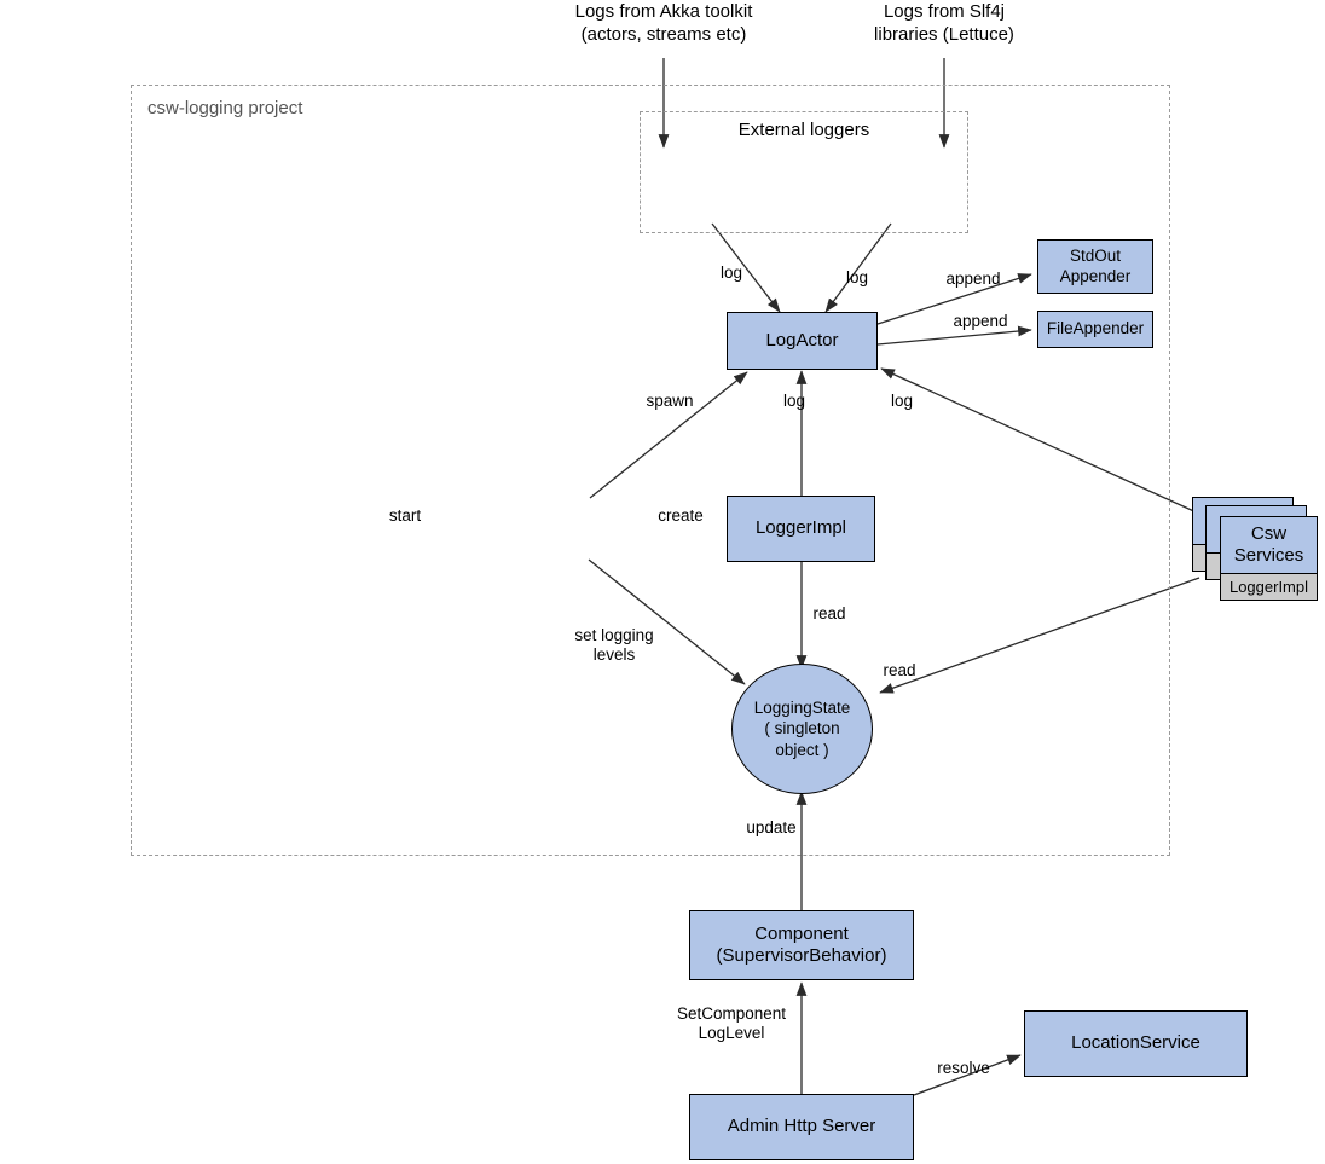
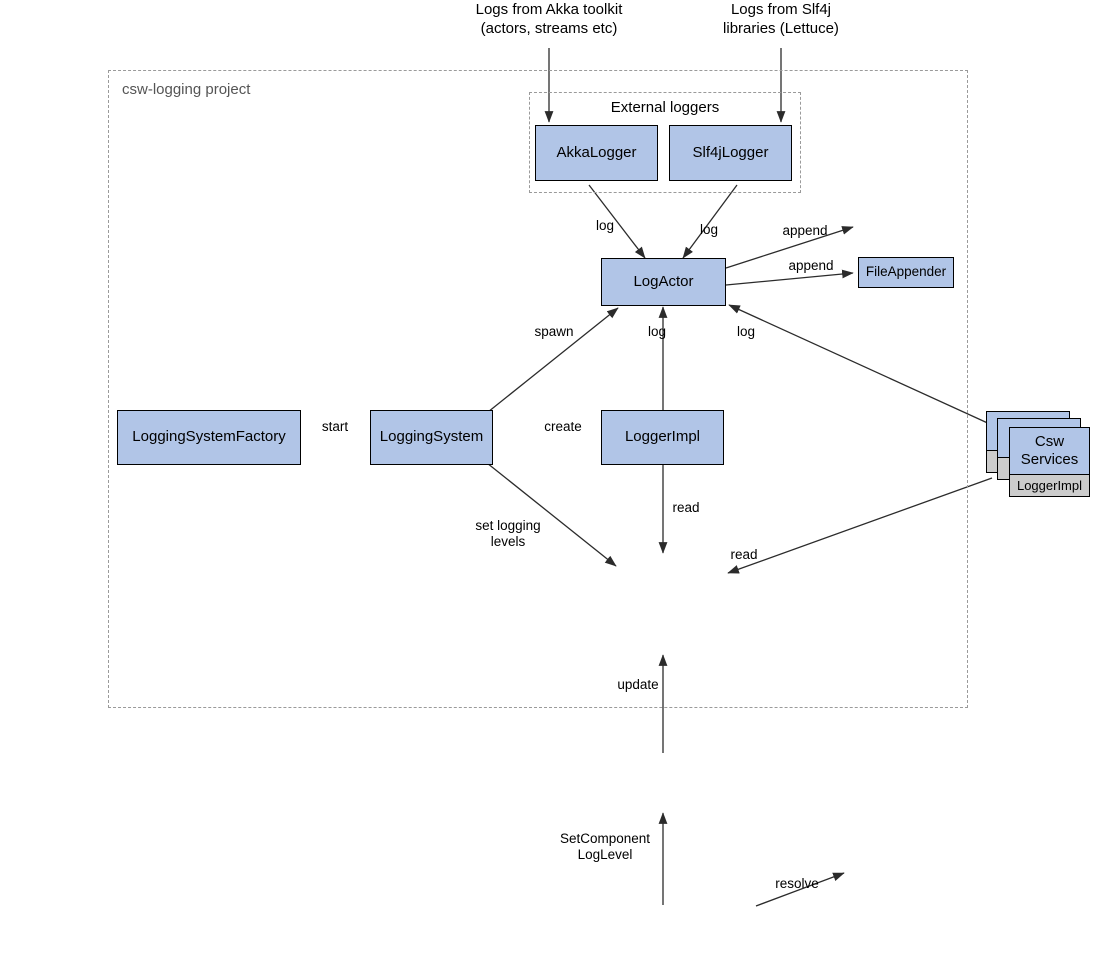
  csw-logging project
  External loggers
  Logs from Akka toolkit
  (actors, streams etc)
  Logs from Slf4j
  libraries (Lettuce)
+ AkkaLogger
+ Slf4jLogger
  LogActor
- StdOut
- Appender
  FileAppender
+ LoggingSystemFactory
+ LoggingSystem
  LoggerImpl
- LoggingState
- ( singleton
- object )
  Csw
  Services
  LoggerImpl
- Component
- (SupervisorBehavior)
- Admin Http Server
- LocationService
  log
  log
  append
  append
  start
  create
  spawn
  log
  log
  set logging
  levels
  read
  read
  update
  SetComponent
  LogLevel
  resolve
